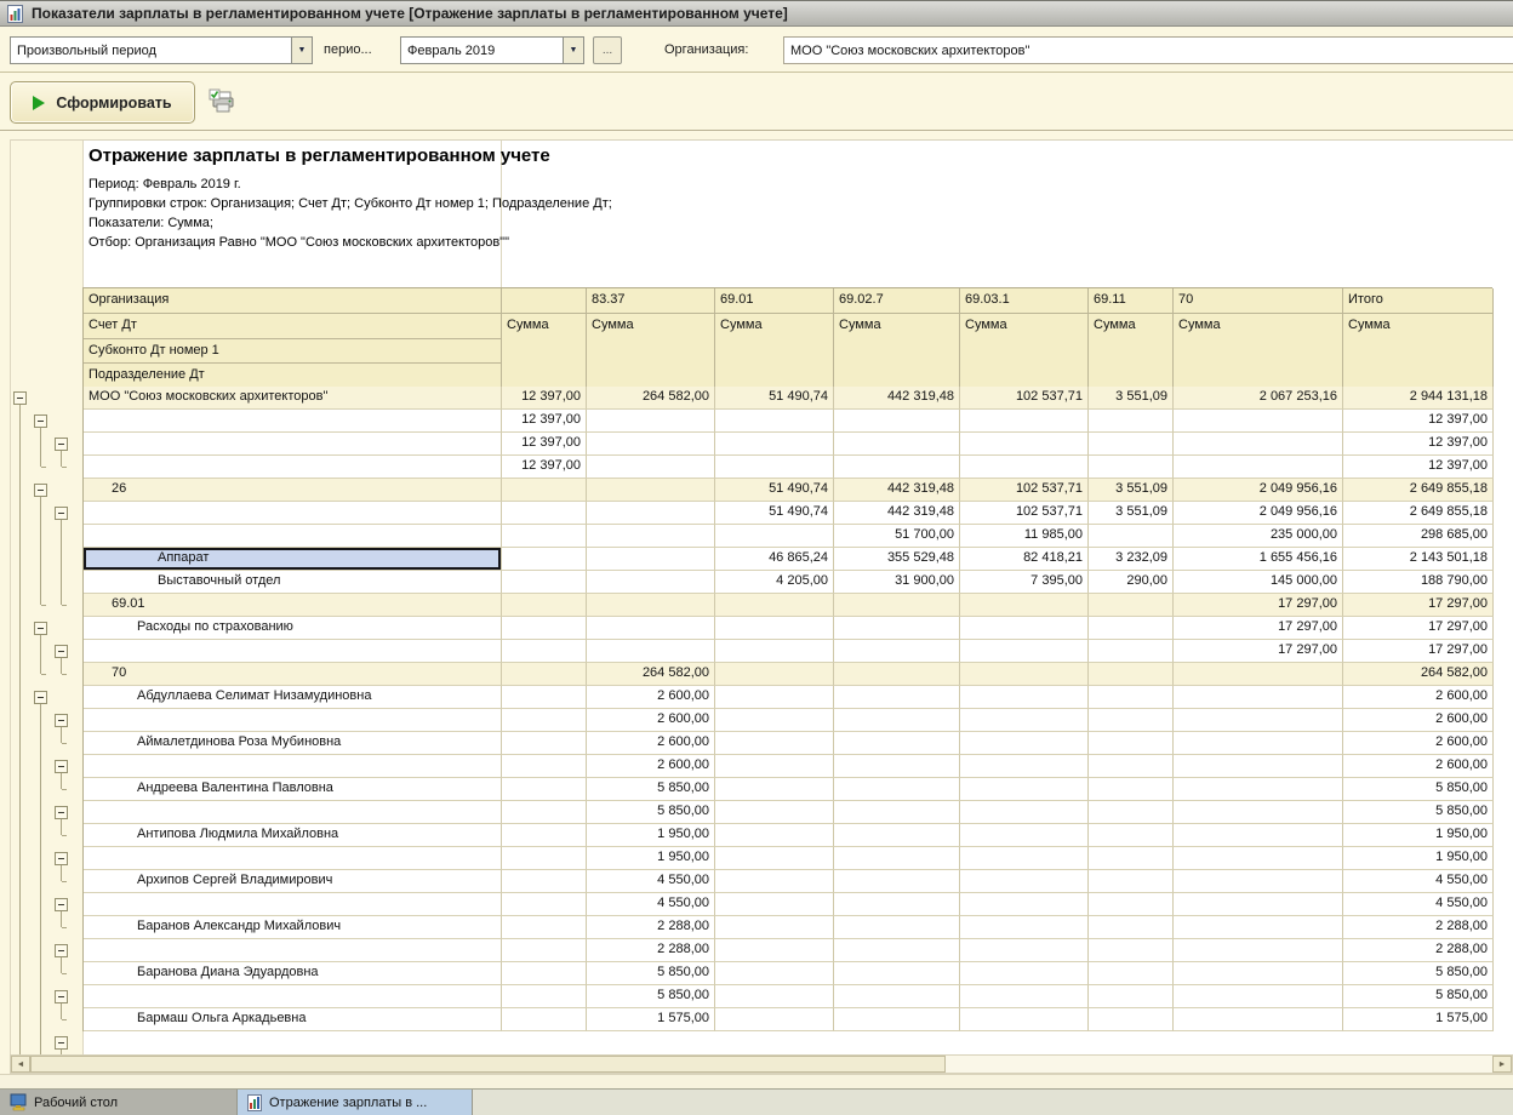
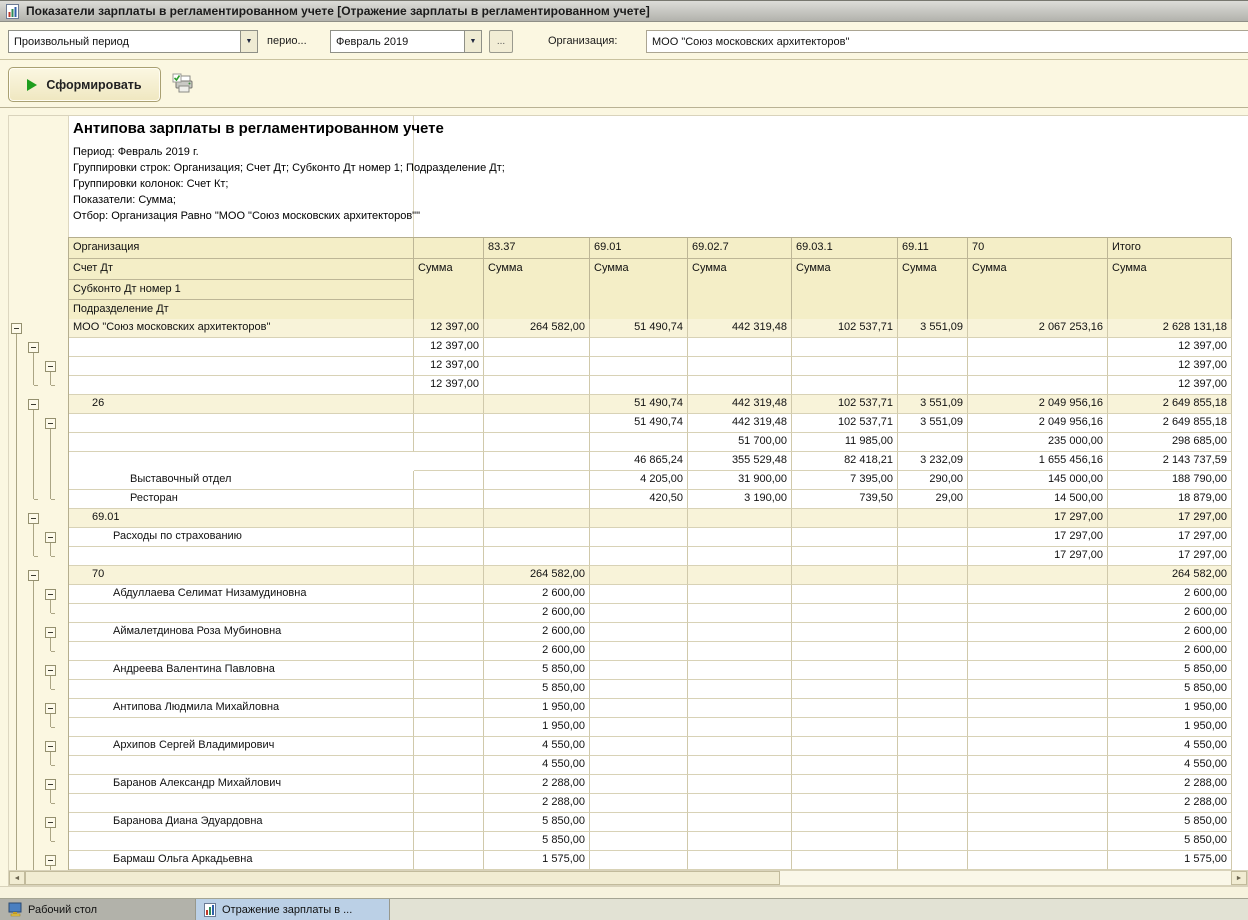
  Показатели зарплаты в регламентированном учете [Отражение зарплаты в регламентированном учете]
  Произвольный период
  перио...
  Февраль 2019
  ...
  Организация:
  МОО "Союз московских архитекторов"
  Сформировать
- Отражение зарплаты в регламентированном учете
+ Антипова зарплаты в регламентированном учете
  Период: Февраль 2019 г.
  Группировки строк: Организация; Счет Дт; Субконто Дт номер 1; Подразделение Дт;
+ Группировки колонок: Счет Кт;
  Показатели: Сумма;
  Отбор: Организация Равно "МОО "Союз московских архитекторов""
  Организация
  Счет Дт
  Субконто Дт номер 1
  Подразделение Дт
  Сумма
  83.37
  Сумма
  69.01
  Сумма
  69.02.7
  Сумма
  69.03.1
  Сумма
  69.11
  Сумма
  70
  Сумма
  Итого
  Сумма
  МОО "Союз московских архитекторов"
  12 397,00
  264 582,00
  51 490,74
  442 319,48
  102 537,71
  3 551,09
  2 067 253,16
- 2 944 131,18
+ 2 628 131,18
  12 397,00
  12 397,00
  12 397,00
  12 397,00
  12 397,00
  12 397,00
  26
  51 490,74
  442 319,48
  102 537,71
  3 551,09
  2 049 956,16
  2 649 855,18
  51 490,74
  442 319,48
  102 537,71
  3 551,09
  2 049 956,16
  2 649 855,18
  51 700,00
  11 985,00
  235 000,00
  298 685,00
- Аппарат
  46 865,24
  355 529,48
  82 418,21
  3 232,09
  1 655 456,16
- 2 143 501,18
+ 2 143 737,59
  Выставочный отдел
  4 205,00
  31 900,00
  7 395,00
  290,00
  145 000,00
  188 790,00
+ Ресторан
+ 420,50
+ 3 190,00
+ 739,50
+ 29,00
+ 14 500,00
+ 18 879,00
  69.01
  17 297,00
  17 297,00
  Расходы по страхованию
  17 297,00
  17 297,00
  17 297,00
  17 297,00
  70
  264 582,00
  264 582,00
  Абдуллаева Селимат Низамудиновна
  2 600,00
  2 600,00
  2 600,00
  2 600,00
  Аймалетдинова Роза Мубиновна
  2 600,00
  2 600,00
  2 600,00
  2 600,00
  Андреева Валентина Павловна
  5 850,00
  5 850,00
  5 850,00
  5 850,00
  Антипова Людмила Михайловна
  1 950,00
  1 950,00
  1 950,00
  1 950,00
  Архипов Сергей Владимирович
  4 550,00
  4 550,00
  4 550,00
  4 550,00
  Баранов Александр Михайлович
  2 288,00
  2 288,00
  2 288,00
  2 288,00
  Баранова Диана Эдуардовна
  5 850,00
  5 850,00
  5 850,00
  5 850,00
  Бармаш Ольга Аркадьевна
  1 575,00
  1 575,00
  Рабочий стол
  Отражение зарплаты в ...
